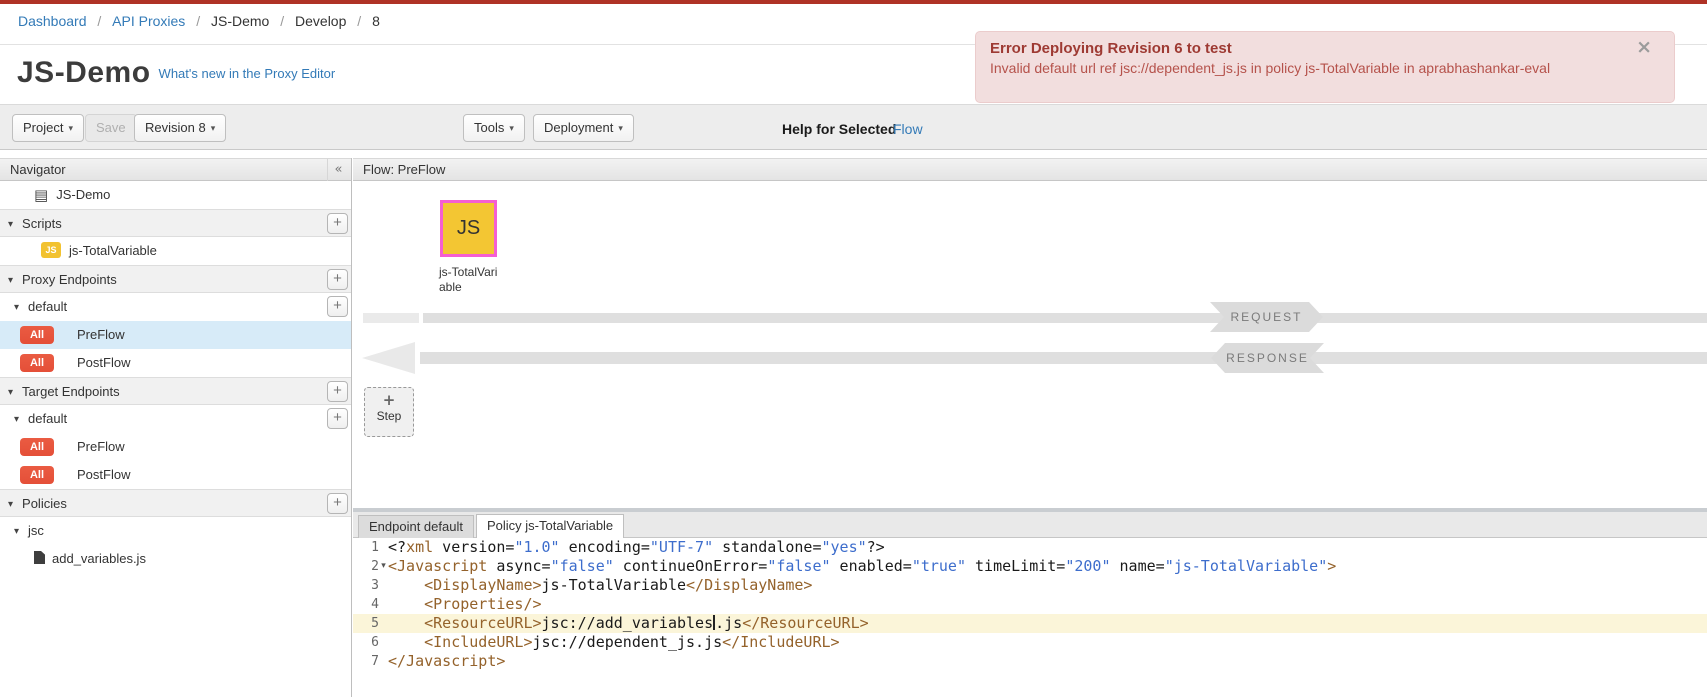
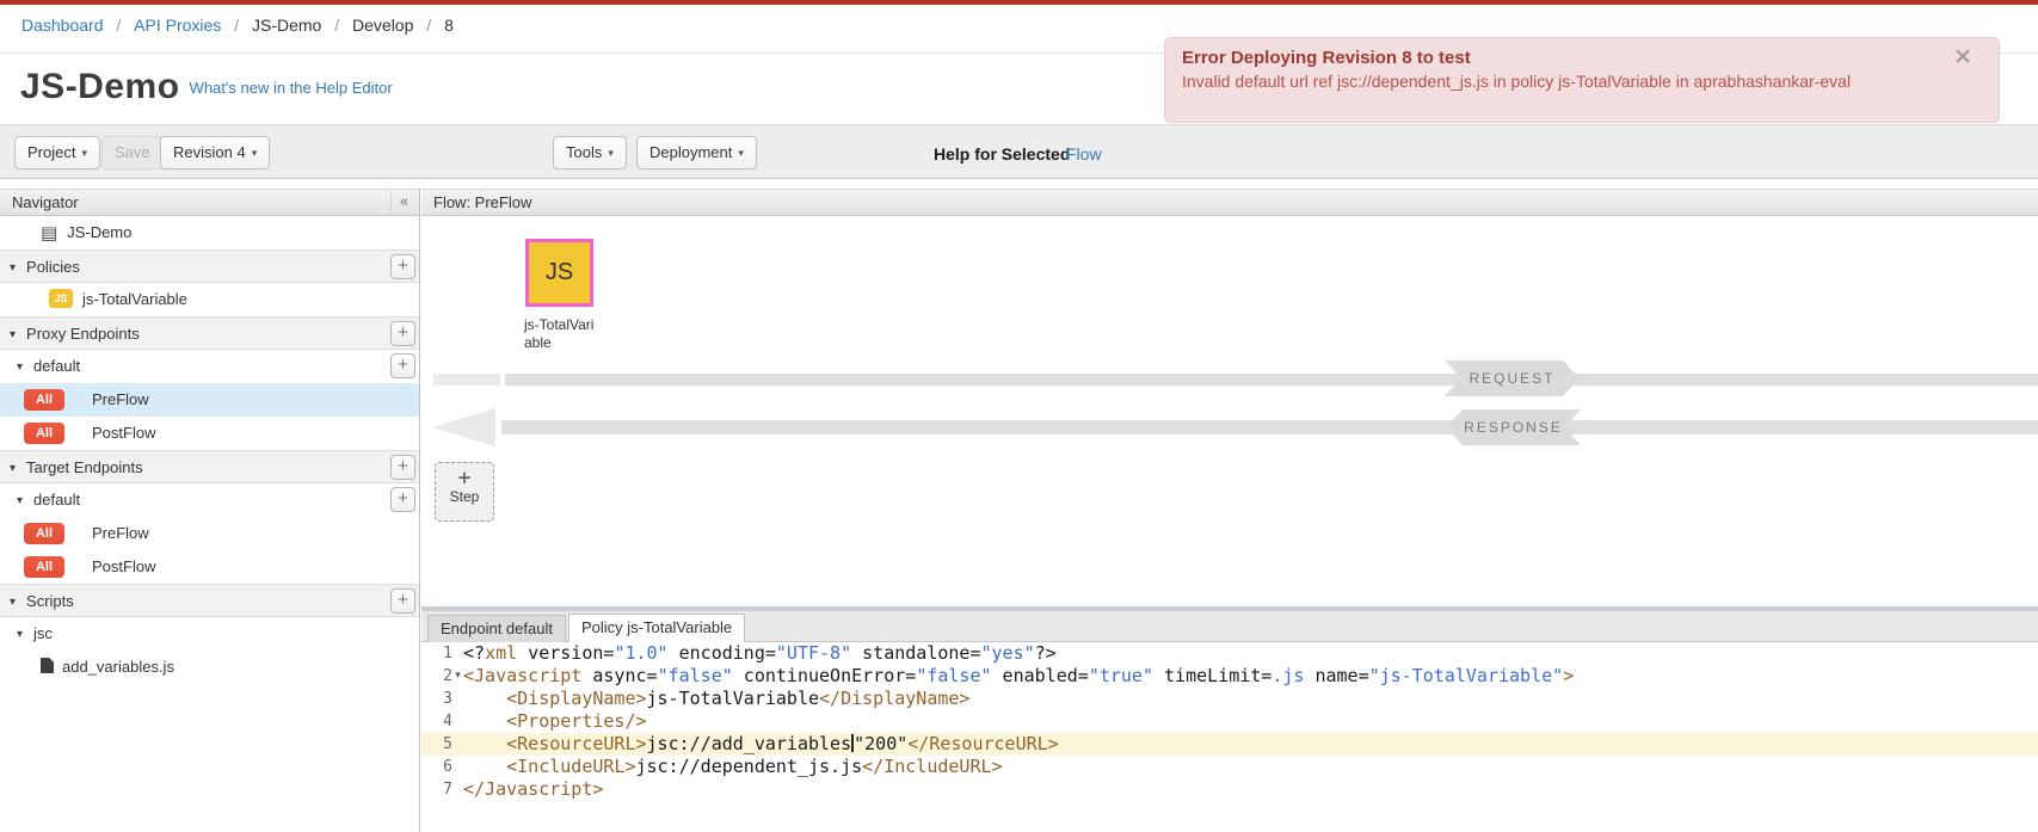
  Dashboard / API Proxies / JS-Demo / Develop / 8
- JS-Demo What's new in the Proxy Editor
+ JS-Demo What's new in the Help Editor
- Error Deploying Revision 6 to test
+ Error Deploying Revision 8 to test
  Invalid default url ref jsc://dependent_js.js in policy js-TotalVariable in aprabhashankar-eval
  ×
  Project ▾
  Save
- Revision 8 ▾
+ Revision 4 ▾
  Tools ▾
  Deployment ▾
  Help for Selected
  Flow
  Navigator
  «
  ▤ JS-Demo
- ▾ Scripts
+ ▾ Policies
  +
  JS js-TotalVariable
  ▾ Proxy Endpoints
  +
  ▾ default
  +
  All PreFlow
  All PostFlow
  ▾ Target Endpoints
  +
  ▾ default
  +
  All PreFlow
  All PostFlow
- ▾ Policies
+ ▾ Scripts
  +
  ▾ jsc
  add_variables.js
  Flow: PreFlow
  JS
  js-TotalVariable
  REQUEST
  RESPONSE
  +
  Step
  Endpoint default
  Policy js-TotalVariable
  1
- <?xml version="1.0" encoding="UTF-7" standalone="yes"?>
+ <?xml version="1.0" encoding="UTF-8" standalone="yes"?>
  2
  ▾
- <Javascript async="false" continueOnError="false" enabled="true" timeLimit="200" name="js-TotalVariable">
+ <Javascript async="false" continueOnError="false" enabled="true" timeLimit=.js name="js-TotalVariable">
  3
  <DisplayName>js-TotalVariable</DisplayName>
  4
  <Properties/>
  5
- <ResourceURL>jsc://add_variables.js</ResourceURL>
+ <ResourceURL>jsc://add_variables"200"</ResourceURL>
  6
  <IncludeURL>jsc://dependent_js.js</IncludeURL>
  7
  </Javascript>
